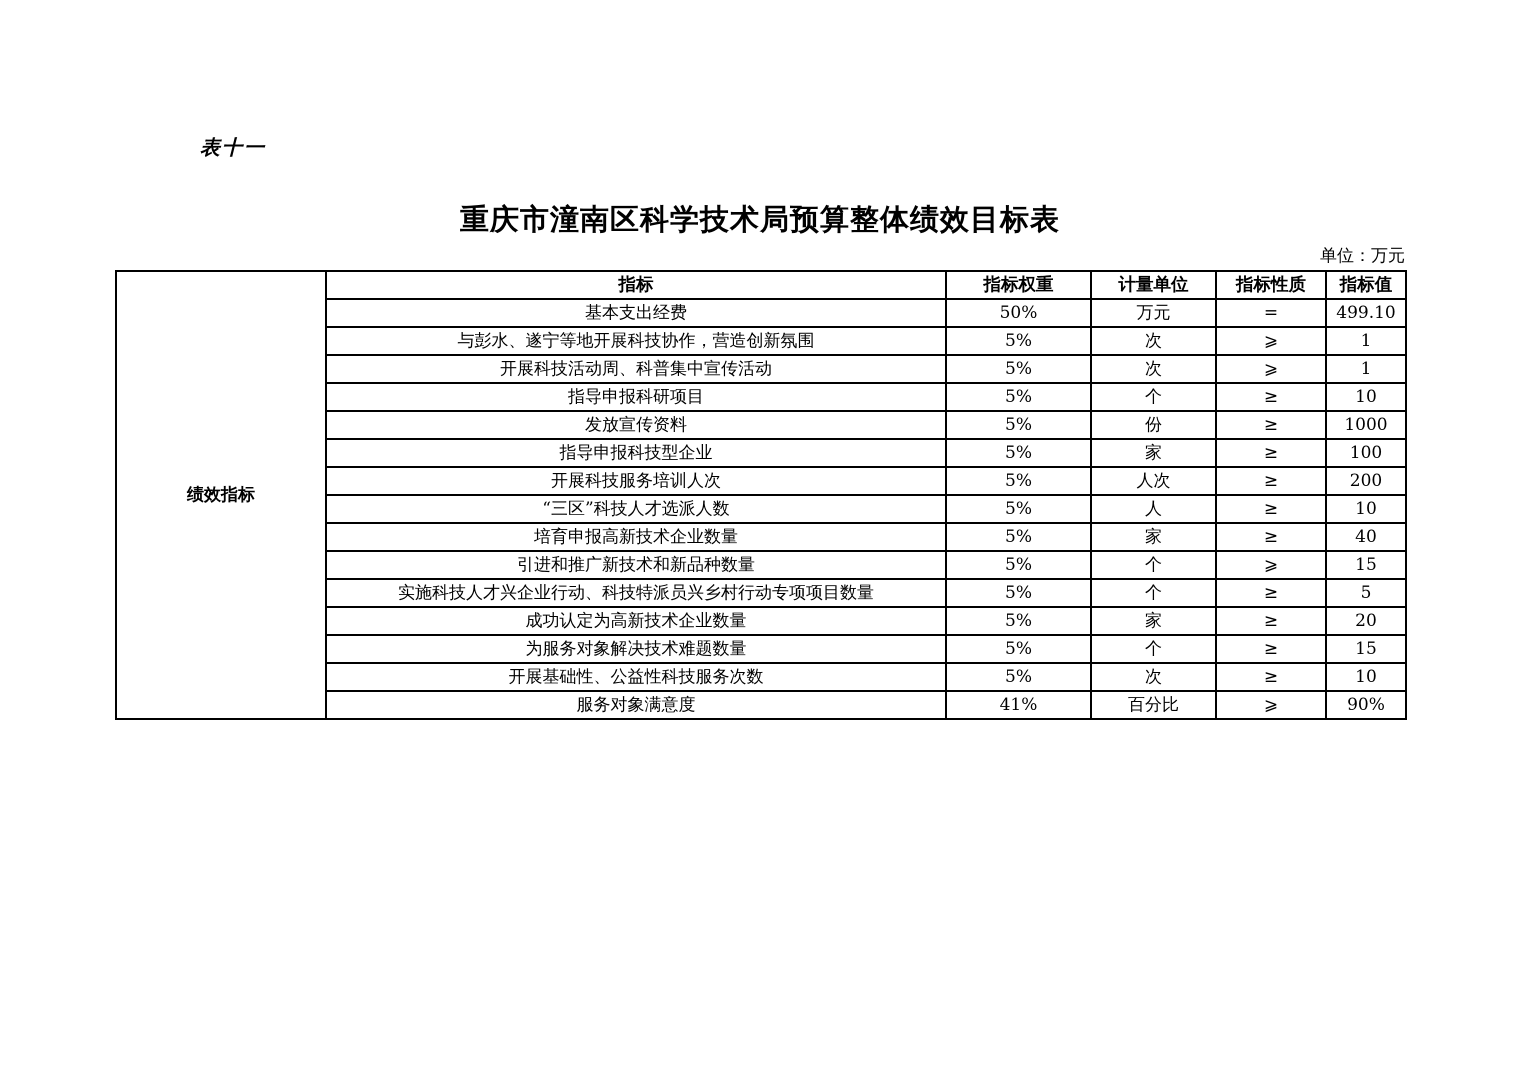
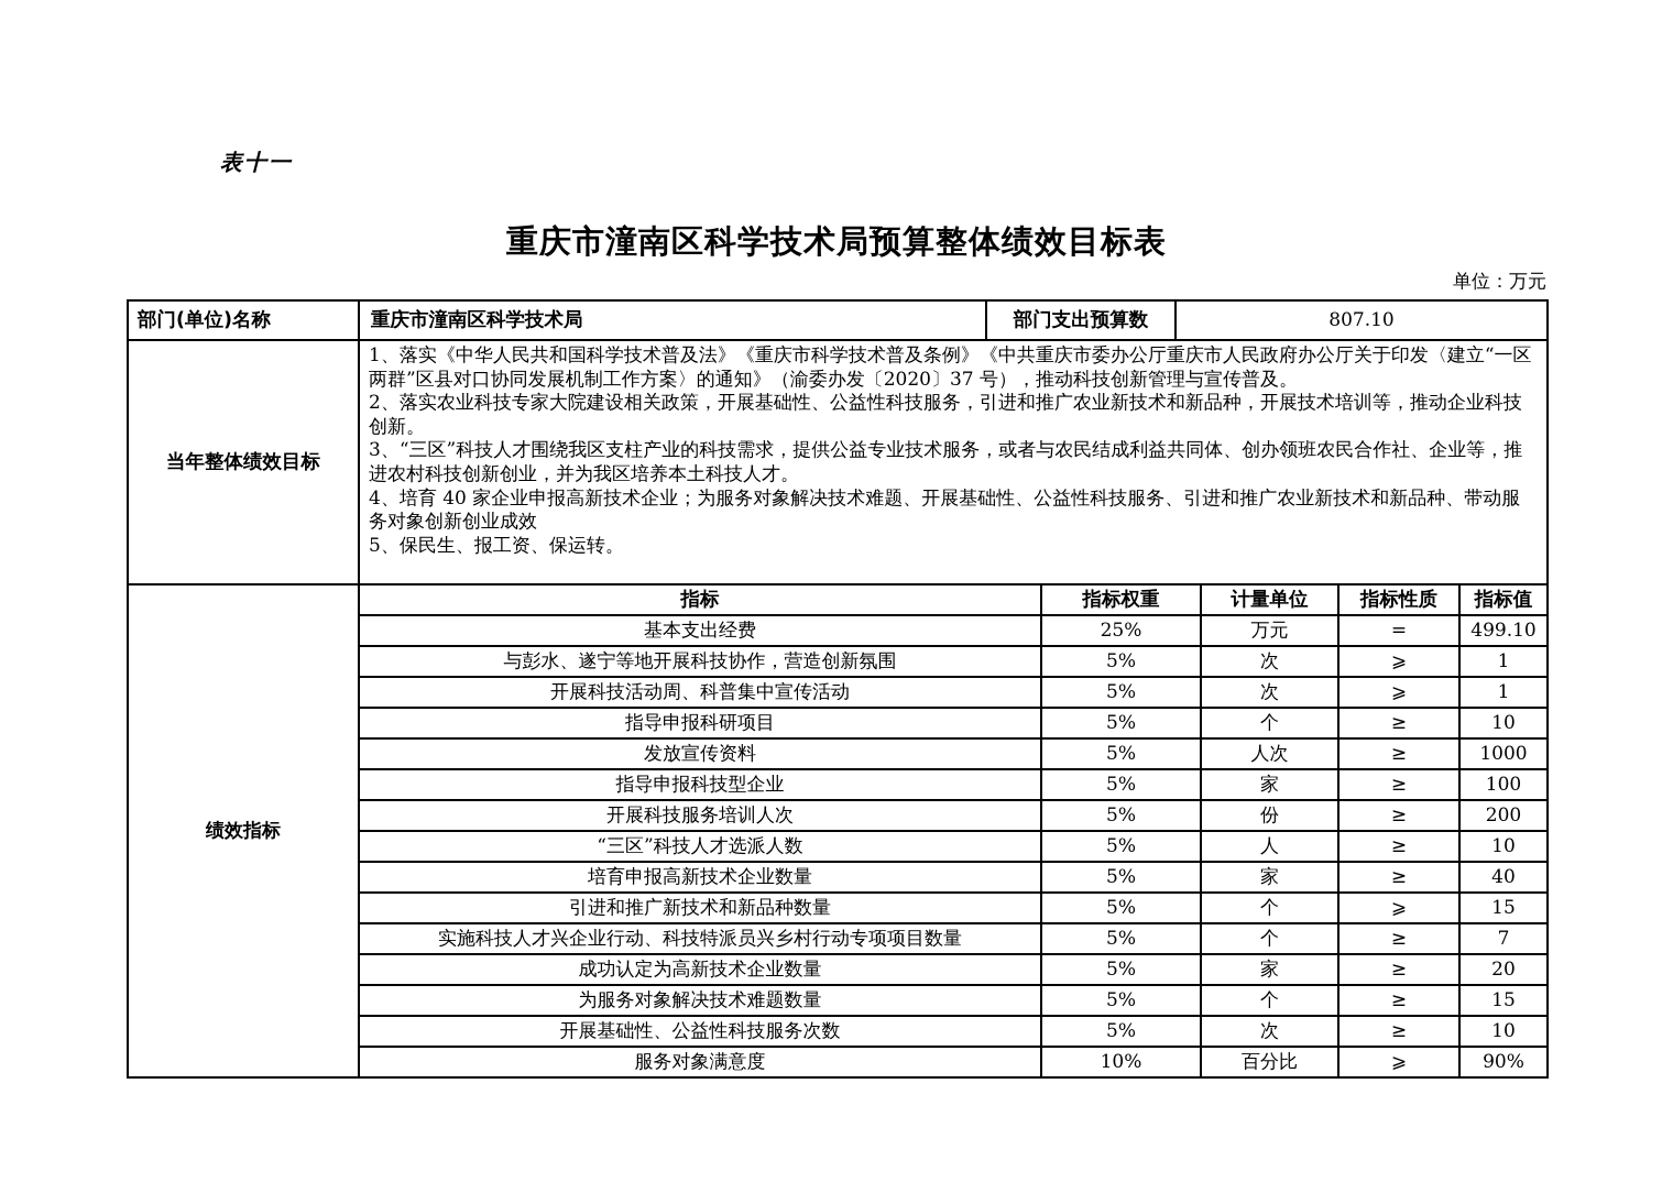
  表十一
  重庆市潼南区科学技术局预算整体绩效目标表
  单位：万元
+ 部门(单位)名称	重庆市潼南区科学技术局	部门支出预算数	807.10
+ 当年整体绩效目标	1、落实《中华人民共和国科学技术普及法》《重庆市科学技术普及条例》《中共重庆市委办公厅重庆市人民政府办公厅关于印发〈建立“一区两群”区县对口协同发展机制工作方案〉的通知》（渝委办发〔2020〕37 号），推动科技创新管理与宣传普及。2、落实农业科技专家大院建设相关政策，开展基础性、公益性科技服务，引进和推广农业新技术和新品种，开展技术培训等，推动企业科技创新。3、“三区”科技人才围绕我区支柱产业的科技需求，提供公益专业技术服务，或者与农民结成利益共同体、创办领班农民合作社、企业等，推进农村科技创新创业，并为我区培养本土科技人才。4、培育 40 家企业申报高新技术企业；为服务对象解决技术难题、开展基础性、公益性科技服务、引进和推广农业新技术和新品种、带动服务对象创新创业成效5、保民生、报工资、保运转。
  绩效指标	指标	指标权重	计量单位	指标性质	指标值
- 基本支出经费	50%	万元	=	499.10
+ 基本支出经费	25%	万元	=	499.10
  与彭水、遂宁等地开展科技协作，营造创新氛围	5%	次	⩾	1
  开展科技活动周、科普集中宣传活动	5%	次	⩾	1
  指导申报科研项目	5%	个	≥	10
- 发放宣传资料	5%	份	≥	1000
+ 发放宣传资料	5%	人次	≥	1000
  指导申报科技型企业	5%	家	≥	100
- 开展科技服务培训人次	5%	人次	≥	200
+ 开展科技服务培训人次	5%	份	≥	200
  “三区”科技人才选派人数	5%	人	≥	10
  培育申报高新技术企业数量	5%	家	≥	40
  引进和推广新技术和新品种数量	5%	个	⩾	15
- 实施科技人才兴企业行动、科技特派员兴乡村行动专项项目数量	5%	个	≥	5
+ 实施科技人才兴企业行动、科技特派员兴乡村行动专项项目数量	5%	个	≥	7
  成功认定为高新技术企业数量	5%	家	≥	20
  为服务对象解决技术难题数量	5%	个	≥	15
  开展基础性、公益性科技服务次数	5%	次	≥	10
- 服务对象满意度	41%	百分比	⩾	90%
+ 服务对象满意度	10%	百分比	⩾	90%
